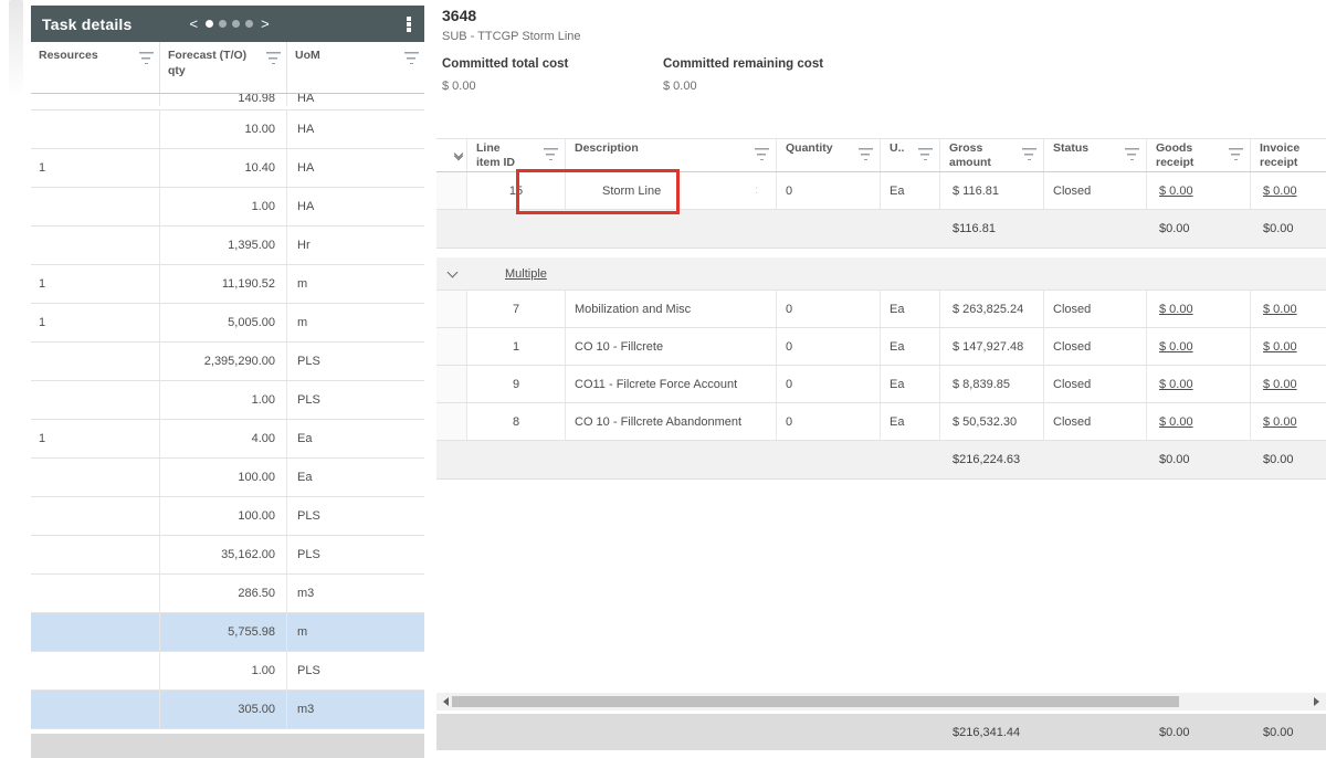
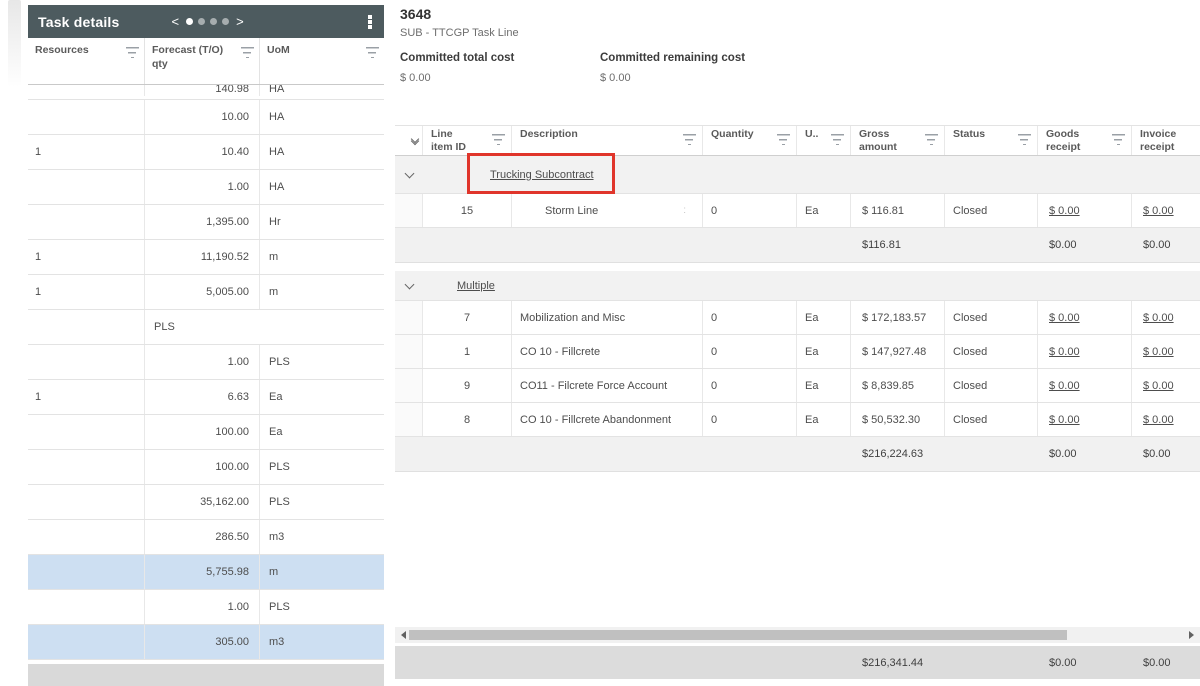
  Task details
  <
  >
  Resources
  Forecast (T/O)
  qty
  UoM
  140.98
  HA
  10.00
  HA
  1
  10.40
  HA
  1.00
  HA
  1,395.00
  Hr
  1
  11,190.52
  m
  1
  5,005.00
  m
- 2,395,290.00
  PLS
  1.00
  PLS
  1
- 4.00
+ 6.63
  Ea
  100.00
  Ea
  100.00
  PLS
  35,162.00
  PLS
  286.50
  m3
  5,755.98
  m
  1.00
  PLS
  305.00
  m3
  3648
- SUB - TTCGP Storm Line
+ SUB - TTCGP Task Line
  Committed total cost
  $ 0.00
  Committed remaining cost
  $ 0.00
  Line
  item ID
  Description
  Quantity
  U..
  Gross
  amount
  Status
  Goods
  receipt
  Invoice
  receipt
+ Trucking Subcontract
  15
  Storm Line
  :
  0
  Ea
  $ 116.81
  Closed
  $ 0.00
  $ 0.00
  $116.81
  $0.00
  $0.00
  Multiple
  7
  Mobilization and Misc
  0
  Ea
- $ 263,825.24
+ $ 172,183.57
  Closed
  $ 0.00
  $ 0.00
  1
  CO 10 - Fillcrete
  0
  Ea
  $ 147,927.48
  Closed
  $ 0.00
  $ 0.00
  9
  CO11 - Filcrete Force Account
  0
  Ea
  $ 8,839.85
  Closed
  $ 0.00
  $ 0.00
  8
  CO 10 - Fillcrete Abandonment
  0
  Ea
  $ 50,532.30
  Closed
  $ 0.00
  $ 0.00
  $216,224.63
  $0.00
  $0.00
  $216,341.44
  $0.00
  $0.00
